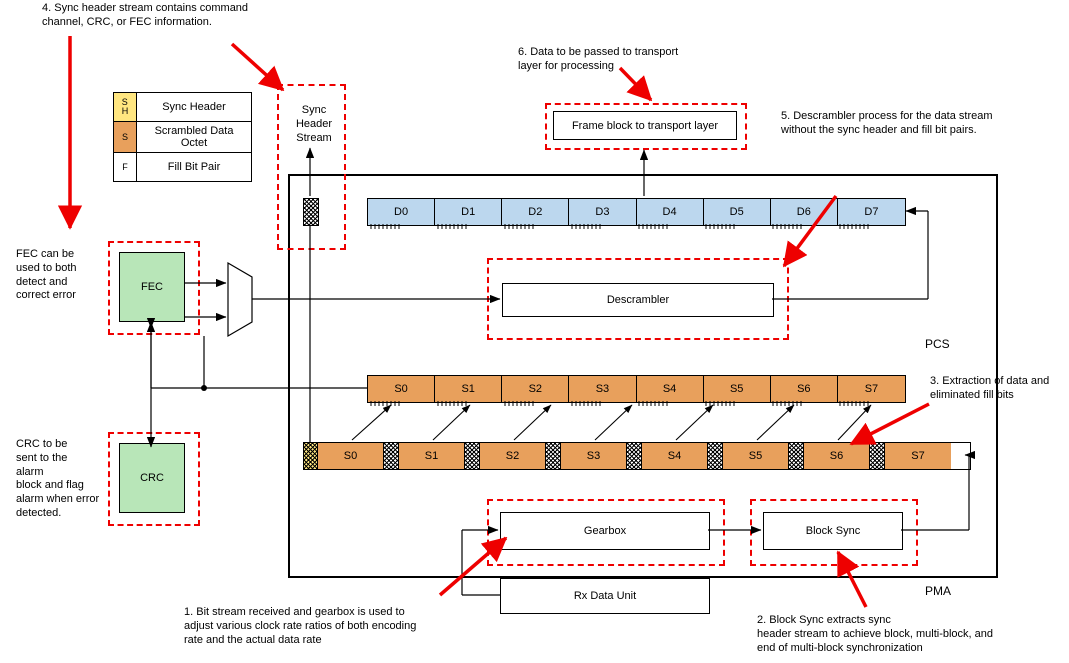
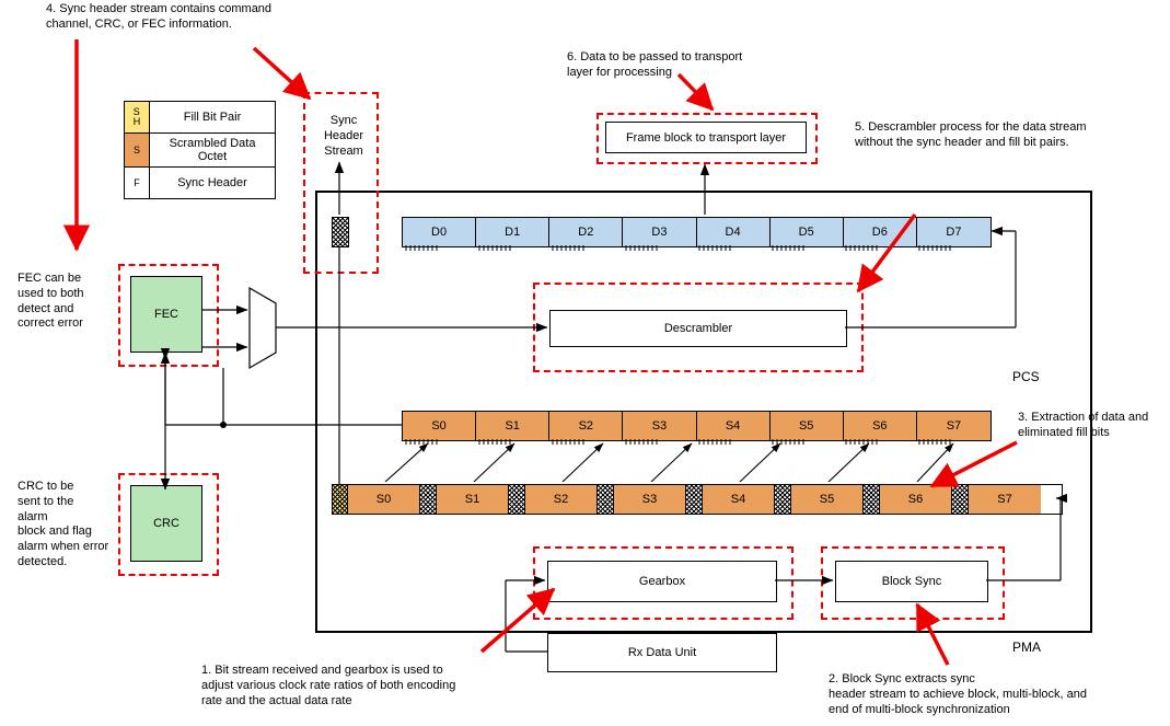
  4. Sync header stream contains command
  channel, CRC, or FEC information.
  6. Data to be passed to transport
  layer for processing
  5. Descrambler process for the data stream
  without the sync header and fill bit pairs.
  3. Extraction of data and
  eliminated fill bits
  1. Bit stream received and gearbox is used to
  adjust various clock rate ratios of both encoding
  rate and the actual data rate
  2. Block Sync extracts sync
  header stream to achieve block, multi-block, and
  end of multi-block synchronization
  FEC can be
  used to both
  detect and
  correct error
  CRC to be
  sent to the
  alarm
  block and flag
  alarm when error
  detected.
  PCS
  PMA
  S
  H
- Sync Header
+ Fill Bit Pair
  S
  Scrambled Data
  Octet
  F
- Fill Bit Pair
+ Sync Header
  Sync
  Header
  Stream
  Frame block to transport layer
  Descrambler
  FEC
  CRC
  Gearbox
  Block Sync
  Rx Data Unit
  D0
  D1
  D2
  D3
  D4
  D5
  D6
  D7
  S0
  S1
  S2
  S3
  S4
  S5
  S6
  S7
  S0
  S1
  S2
  S3
  S4
  S5
  S6
  S7
